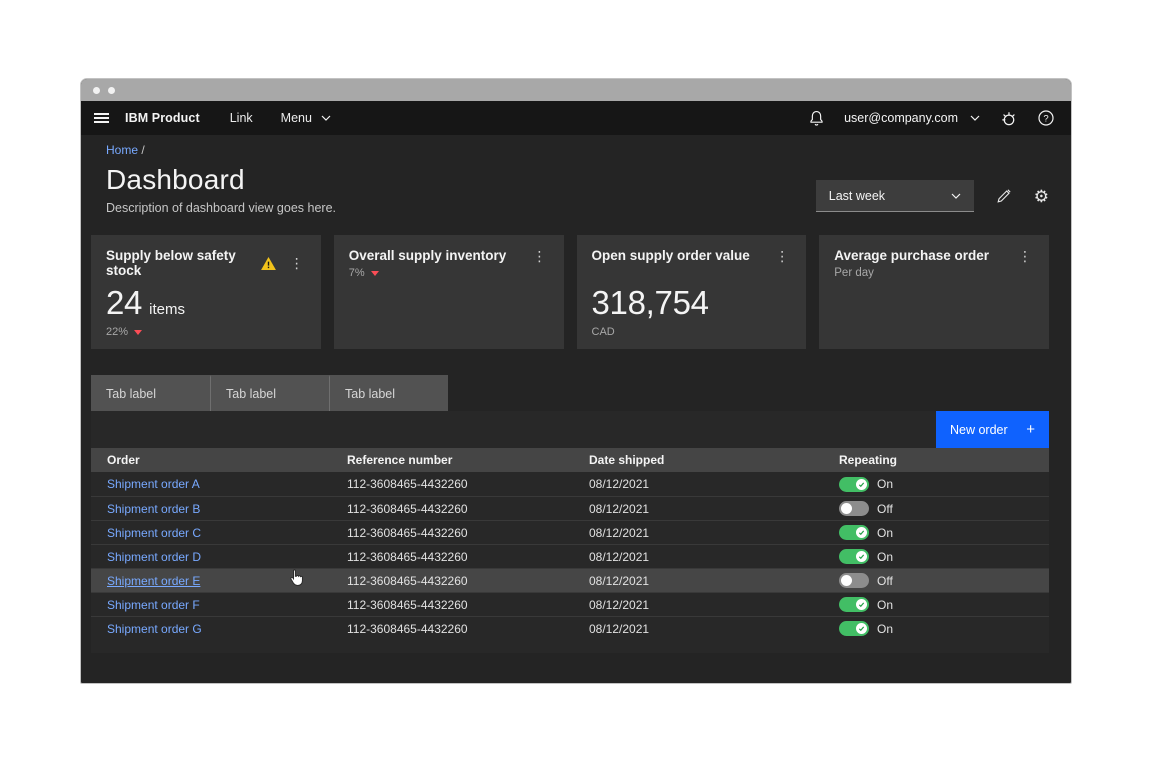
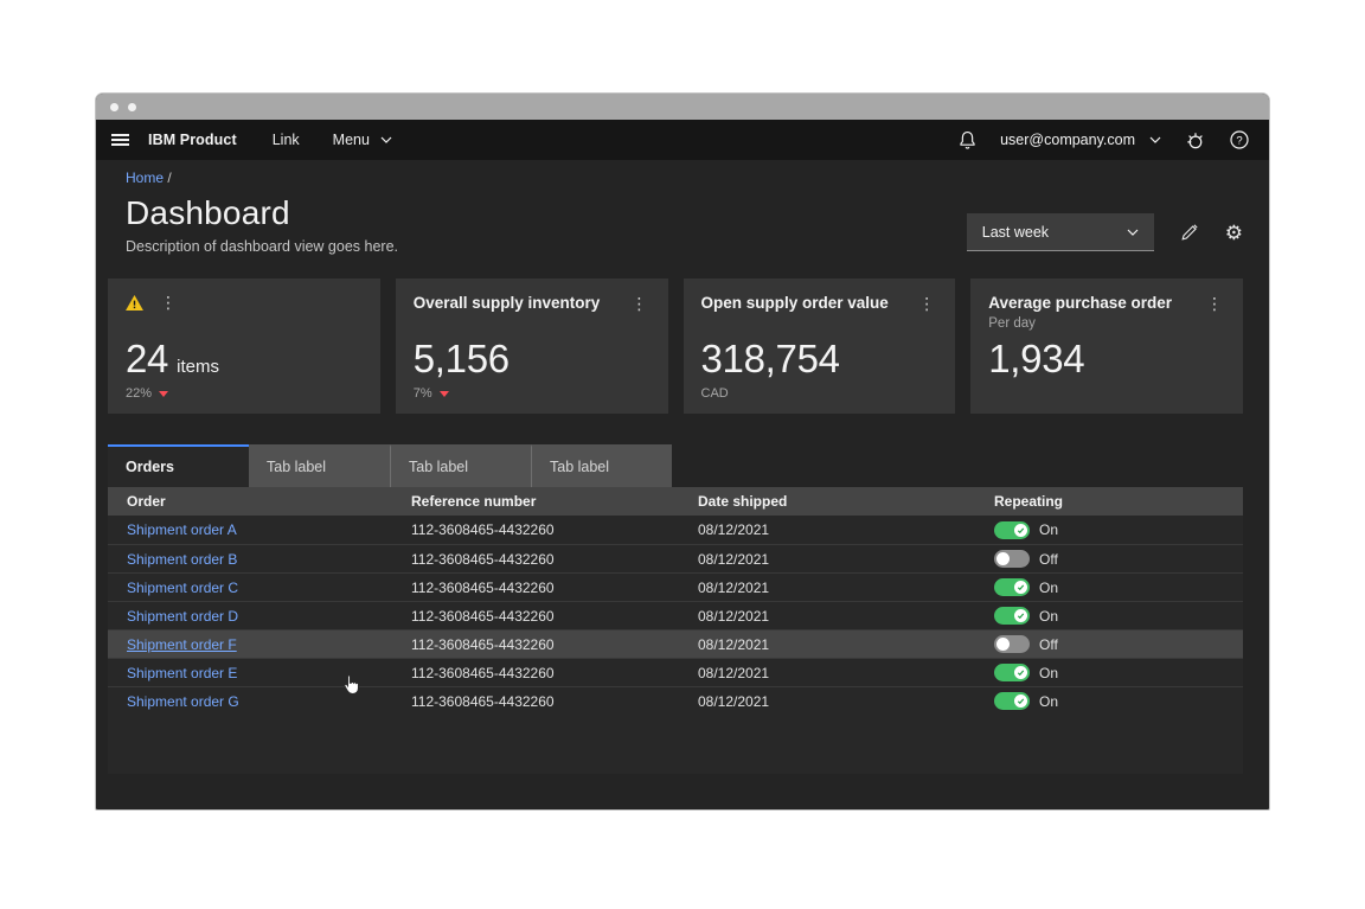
  IBM Product
  Link
  Menu
  user@company.com
  ?
  Home /
  Dashboard
  Description of dashboard view goes here.
  Last week
  ⚙
- Supply below safety stock
  ⋮
  24
  items
  22%
  Overall supply inventory
  ⋮
+ 5,156
  7%
  Open supply order value
  ⋮
  318,754
  CAD
  Average purchase order
  ⋮
  Per day
+ 1,934
+ Orders
  Tab label
  Tab label
  Tab label
- New order
- +
  Order
  Reference number
  Date shipped
  Repeating
  Shipment order A
  112-3608465-4432260
  08/12/2021
  On
  Shipment order B
  112-3608465-4432260
  08/12/2021
  Off
  Shipment order C
  112-3608465-4432260
  08/12/2021
  On
  Shipment order D
  112-3608465-4432260
  08/12/2021
  On
- Shipment order E
+ Shipment order F
  112-3608465-4432260
  08/12/2021
  Off
- Shipment order F
+ Shipment order E
  112-3608465-4432260
  08/12/2021
  On
  Shipment order G
  112-3608465-4432260
  08/12/2021
  On
